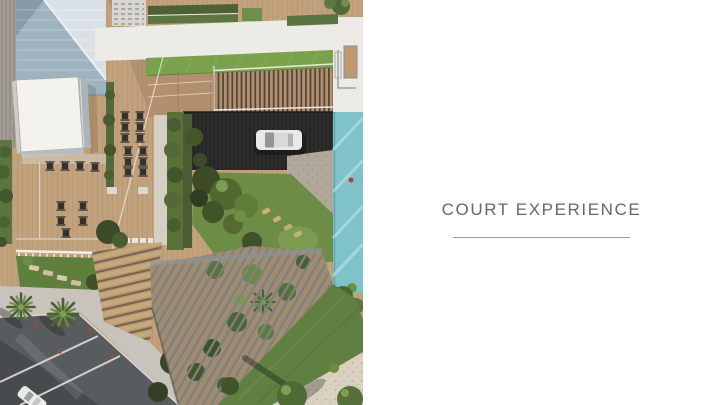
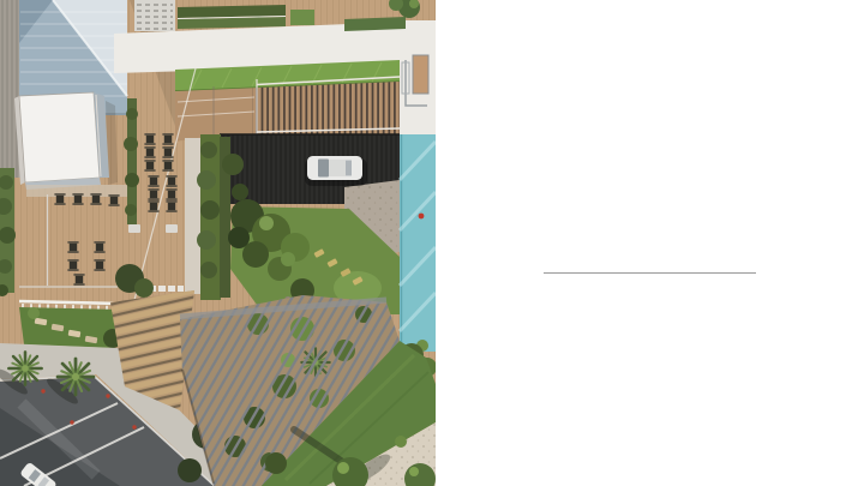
- COURT EXPERIENCE
